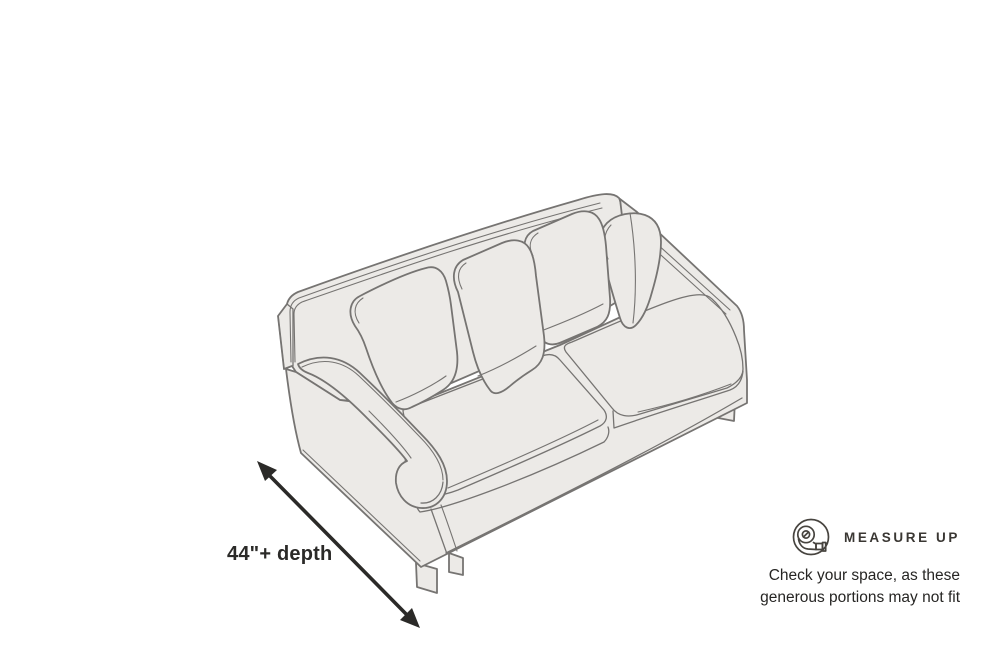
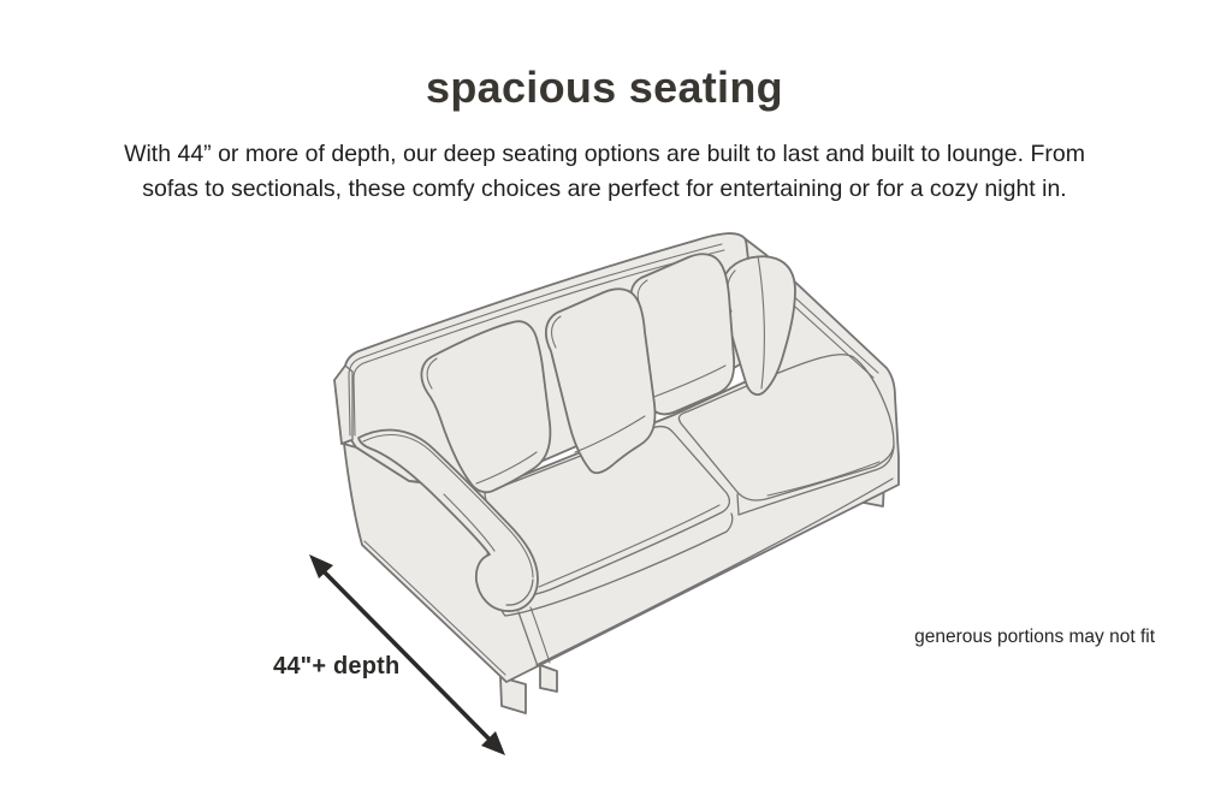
+ spacious seating
+ With 44” or more of depth, our deep seating options are built to last and built to lounge. From sofas to sectionals, these comfy choices are perfect for entertaining or for a cozy night in.
  44"+ depth
- MEASURE UP
- Check your space, as these
  generous portions may not fit
